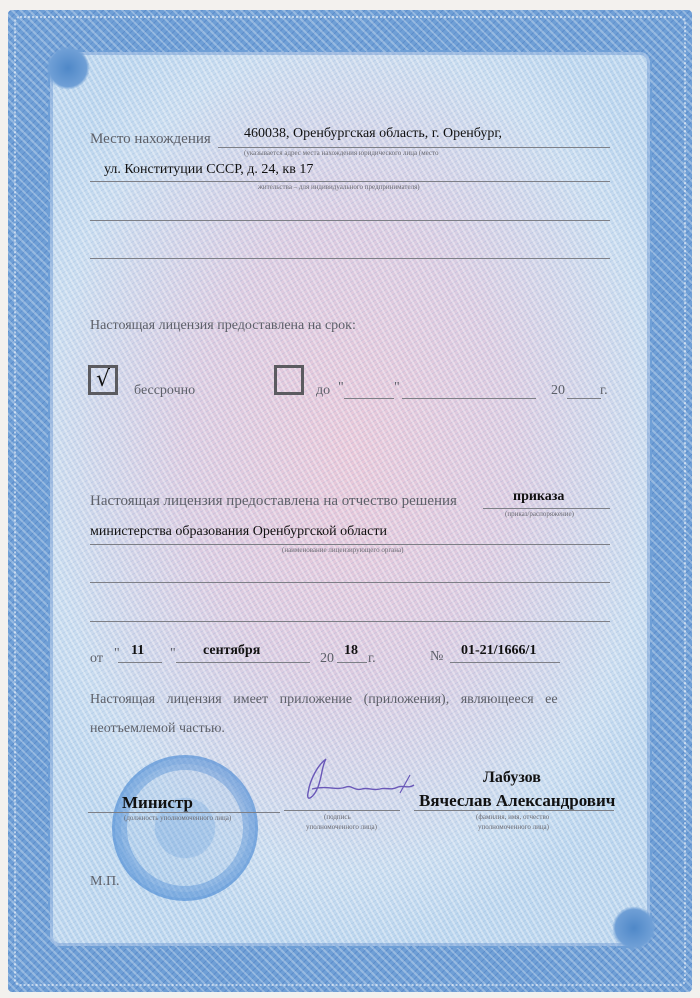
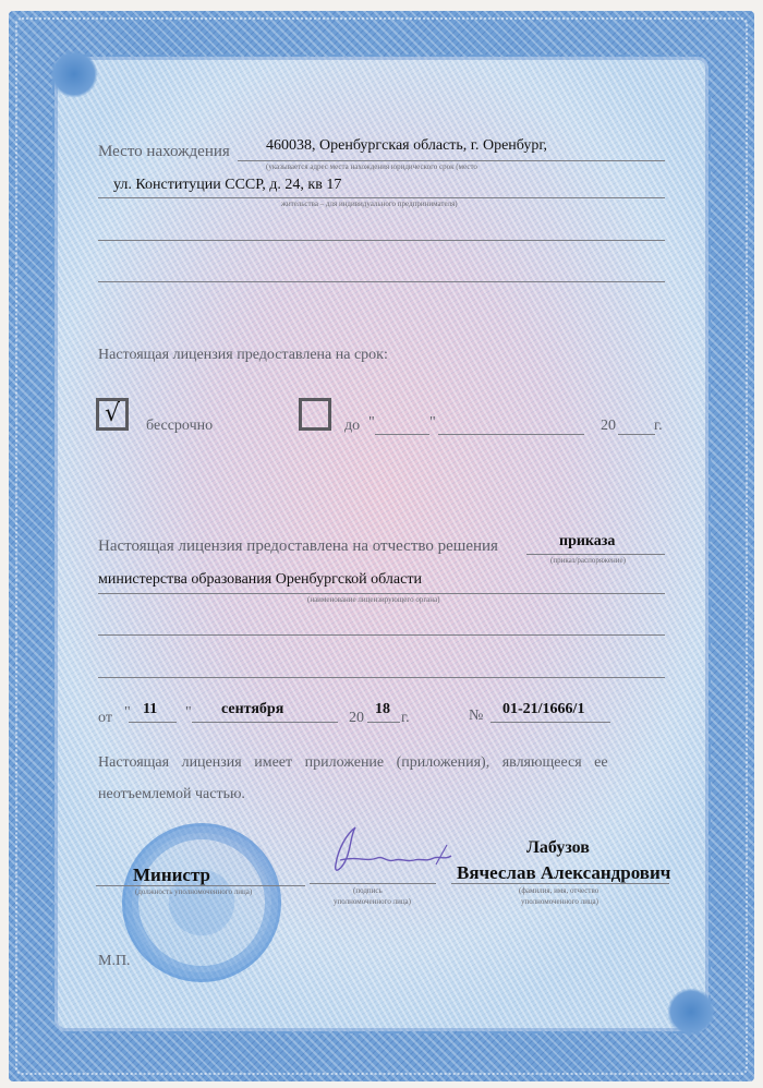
  Место нахождения
  460038, Оренбургская область, г. Оренбург,
- (указывается адрес места нахождения юридического лица (место
+ (указывается адрес места нахождения юридического срок (место
  ул. Конституции СССР, д. 24, кв 17
  жительства – для индивидуального предпринимателя)
  Настоящая лицензия предоставлена на срок:
  √
  бессрочно
  до
  "
  "
  20
  г.
  Настоящая лицензия предоставлена на отчество решения
  приказа
  (приказ/распоряжение)
  министерства образования Оренбургской области
  (наименование лицензирующего органа)
  от
  "
  11
  "
  сентября
  20
  18
  г.
  №
  01-21/1666/1
  Настоящая лицензия имеет приложение (приложения), являющееся ее
  неотъемлемой частью.
  Министр
  (должность уполномоченного лица)
  (подпись
  уполномоченного лица)
  Лабузов
  Вячеслав Александрович
  (фамилия, имя, отчество
  уполномоченного лица)
  М.П.
